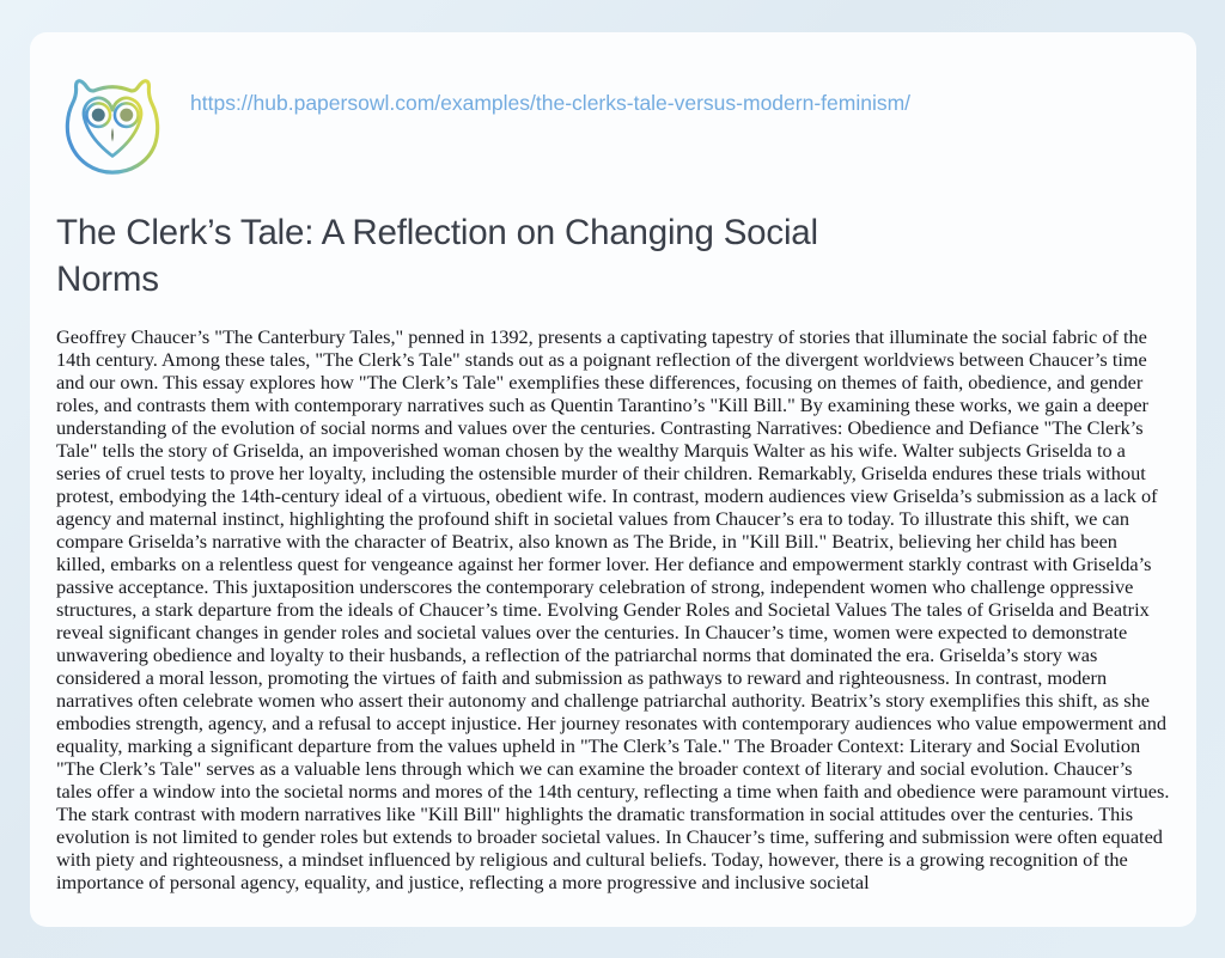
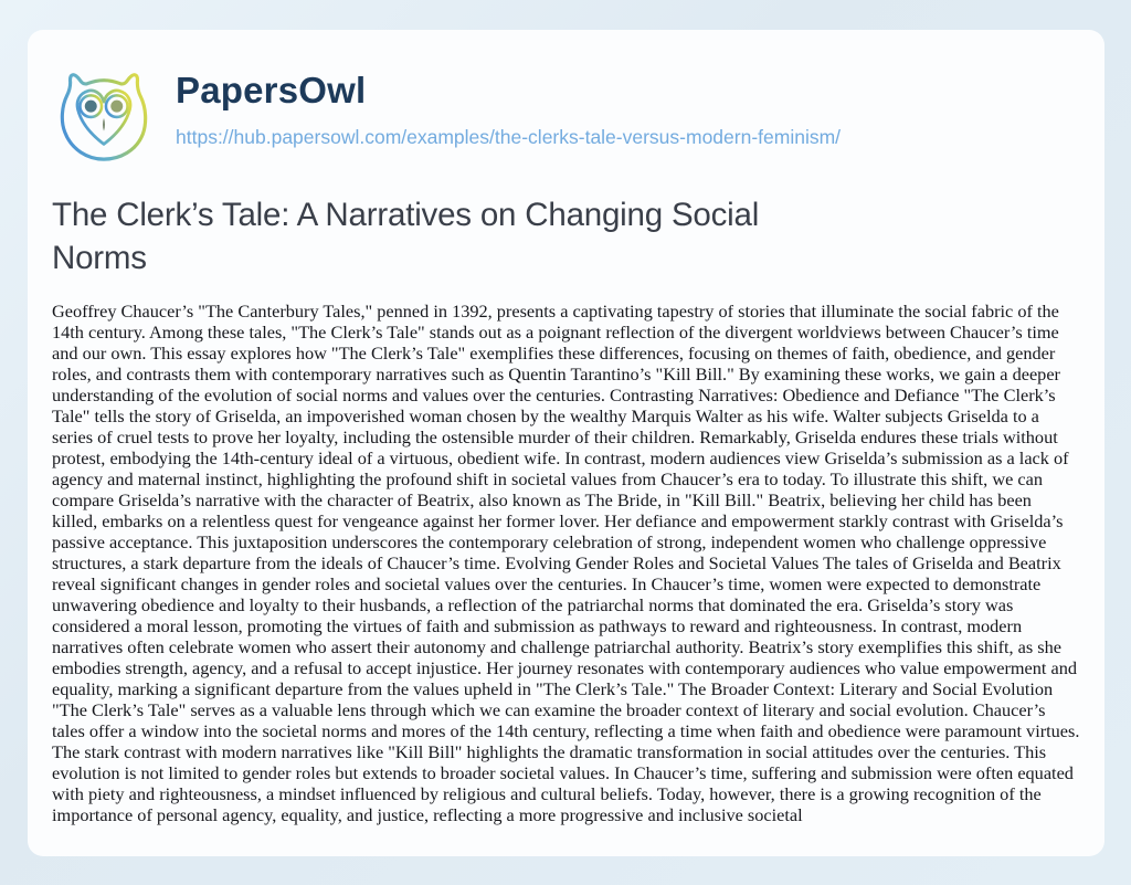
+ PapersOwl
  https://hub.papersowl.com/examples/the-clerks-tale-versus-modern-feminism/
- The Clerk’s Tale: A Reflection on Changing Social Norms
+ The Clerk’s Tale: A Narratives on Changing Social Norms
  Geoffrey Chaucer’s "The Canterbury Tales," penned in 1392, presents a captivating tapestry of stories that illuminate the social fabric of the 14th century. Among these tales, "The Clerk’s Tale" stands out as a poignant reflection of the divergent worldviews between Chaucer’s time and our own. This essay explores how "The Clerk’s Tale" exemplifies these differences, focusing on themes of faith, obedience, and gender roles, and contrasts them with contemporary narratives such as Quentin Tarantino’s "Kill Bill." By examining these works, we gain a deeper understanding of the evolution of social norms and values over the centuries. Contrasting Narratives: Obedience and Defiance "The Clerk’s Tale" tells the story of Griselda, an impoverished woman chosen by the wealthy Marquis Walter as his wife. Walter subjects Griselda to a series of cruel tests to prove her loyalty, including the ostensible murder of their children. Remarkably, Griselda endures these trials without protest, embodying the 14th-century ideal of a virtuous, obedient wife. In contrast, modern audiences view Griselda’s submission as a lack of agency and maternal instinct, highlighting the profound shift in societal values from Chaucer’s era to today. To illustrate this shift, we can compare Griselda’s narrative with the character of Beatrix, also known as The Bride, in "Kill Bill." Beatrix, believing her child has been killed, embarks on a relentless quest for vengeance against her former lover. Her defiance and empowerment starkly contrast with Griselda’s passive acceptance. This juxtaposition underscores the contemporary celebration of strong, independent women who challenge oppressive structures, a stark departure from the ideals of Chaucer’s time. Evolving Gender Roles and Societal Values The tales of Griselda and Beatrix reveal significant changes in gender roles and societal values over the centuries. In Chaucer’s time, women were expected to demonstrate unwavering obedience and loyalty to their husbands, a reflection of the patriarchal norms that dominated the era. Griselda’s story was considered a moral lesson, promoting the virtues of faith and submission as pathways to reward and righteousness. In contrast, modern narratives often celebrate women who assert their autonomy and challenge patriarchal authority. Beatrix’s story exemplifies this shift, as she embodies strength, agency, and a refusal to accept injustice. Her journey resonates with contemporary audiences who value empowerment and equality, marking a significant departure from the values upheld in "The Clerk’s Tale." The Broader Context: Literary and Social Evolution "The Clerk’s Tale" serves as a valuable lens through which we can examine the broader context of literary and social evolution. Chaucer’s tales offer a window into the societal norms and mores of the 14th century, reflecting a time when faith and obedience were paramount virtues. The stark contrast with modern narratives like "Kill Bill" highlights the dramatic transformation in social attitudes over the centuries. This evolution is not limited to gender roles but extends to broader societal values. In Chaucer’s time, suffering and submission were often equated with piety and righteousness, a mindset influenced by religious and cultural beliefs. Today, however, there is a growing recognition of the importance of personal agency, equality, and justice, reflecting a more progressive and inclusive societal
